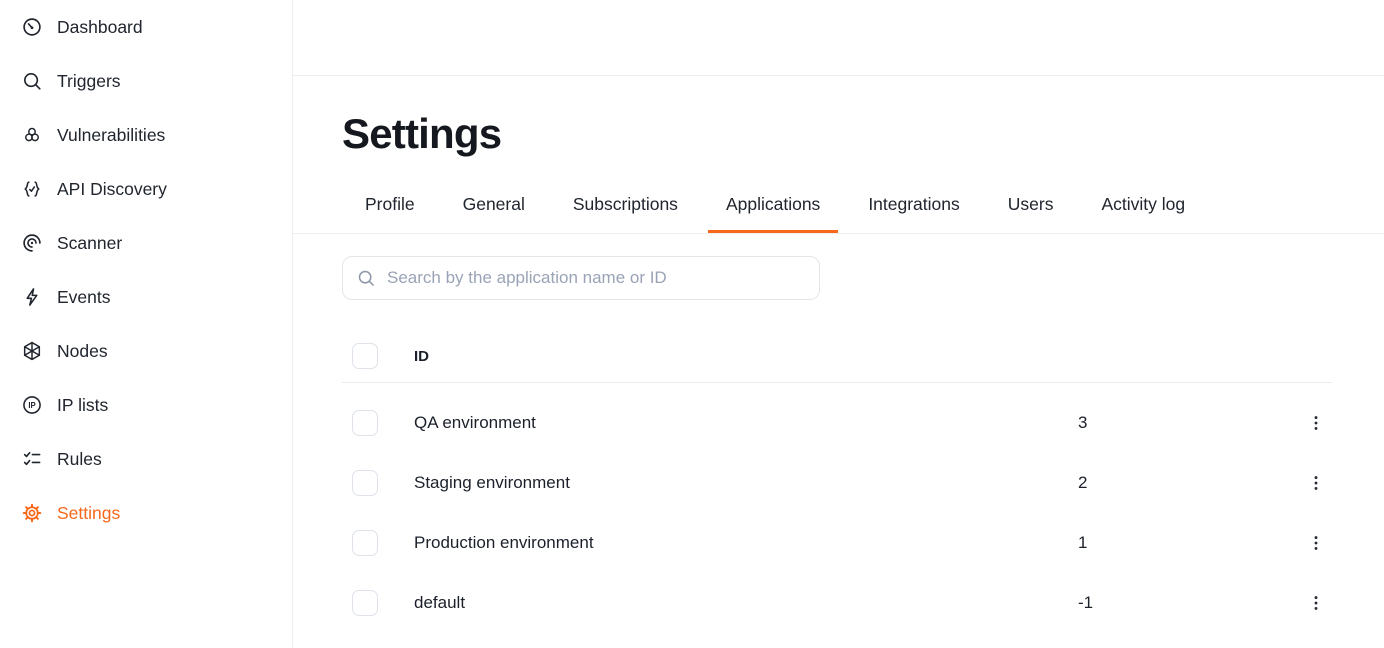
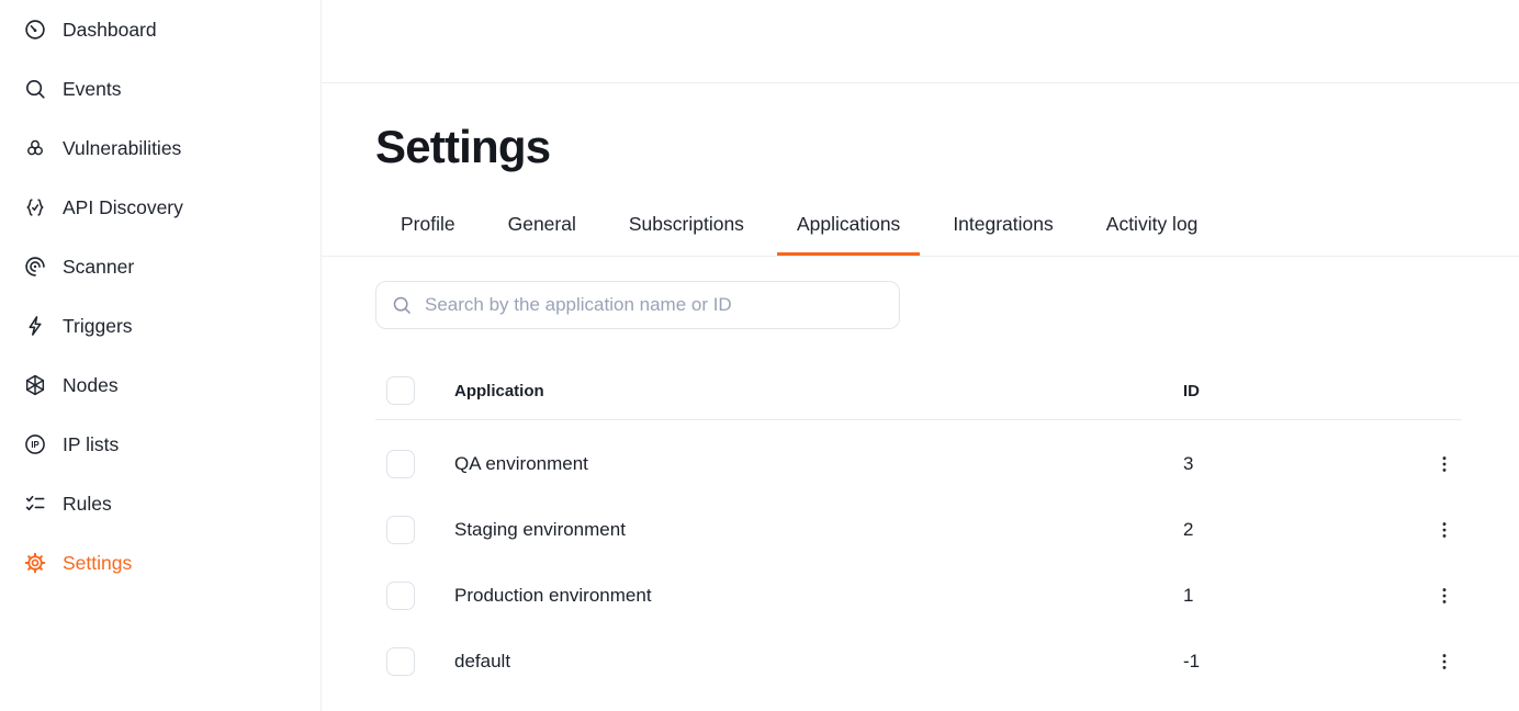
  Dashboard
- Triggers
+ Events
  Vulnerabilities
  API Discovery
  Scanner
- Events
+ Triggers
  Nodes
  IP
  IP lists
  Rules
  Settings
  Settings
  Profile
  General
  Subscriptions
  Applications
  Integrations
- Users
  Activity log
  Search by the application name or ID
+ Application
  ID
  QA environment
  3
  Staging environment
  2
  Production environment
  1
  default
  -1
